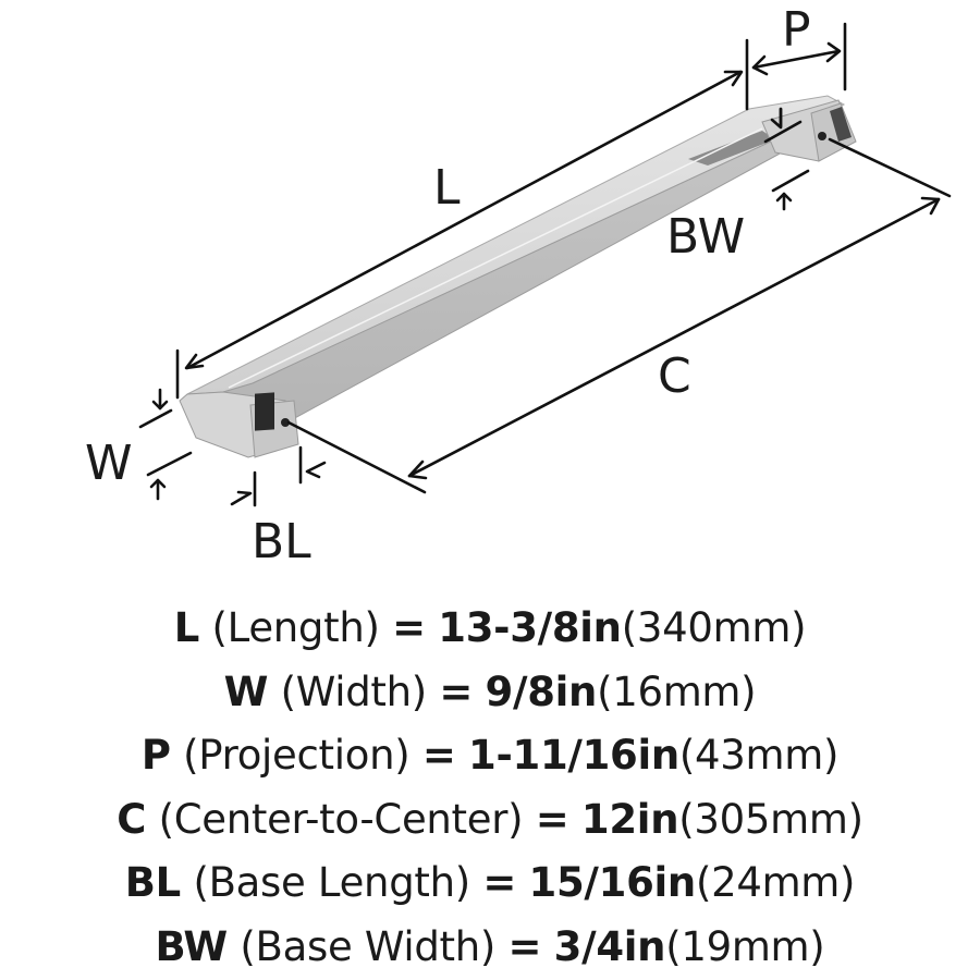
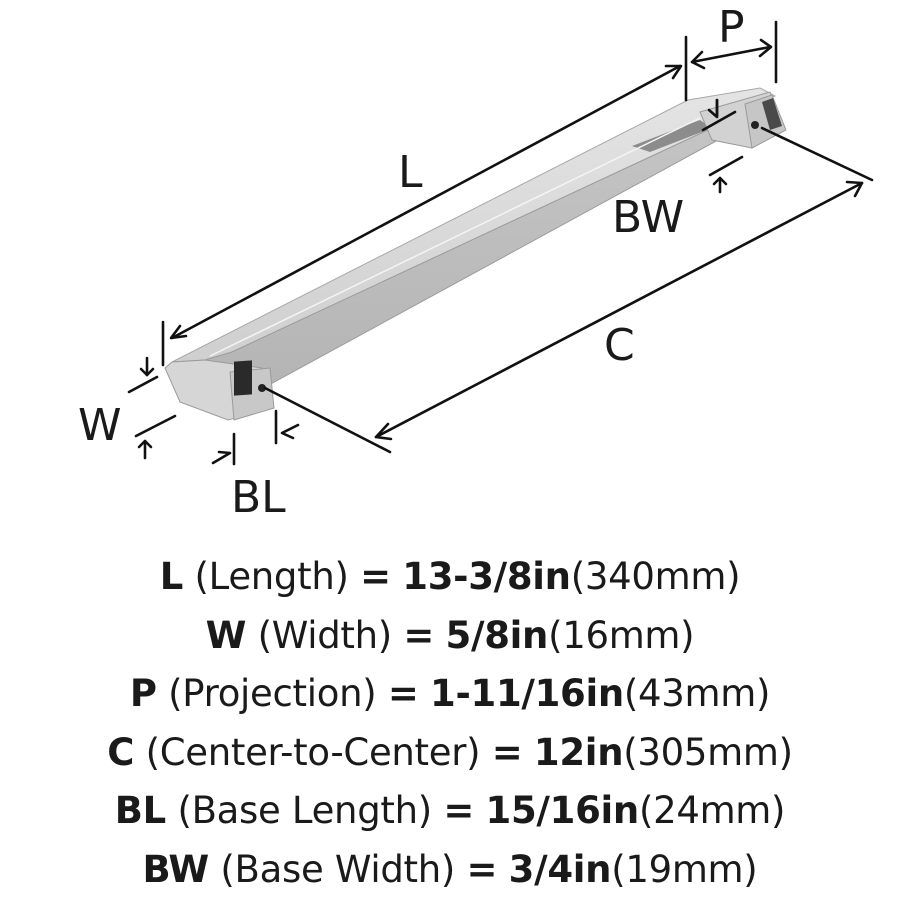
  L
  P
  BW
  C
  W
  BL
  L (Length) = 13-3/8in(340mm)
- W (Width) = 9/8in(16mm)
+ W (Width) = 5/8in(16mm)
  P (Projection) = 1-11/16in(43mm)
  C (Center-to-Center) = 12in(305mm)
  BL (Base Length) = 15/16in(24mm)
  BW (Base Width) = 3/4in(19mm)
